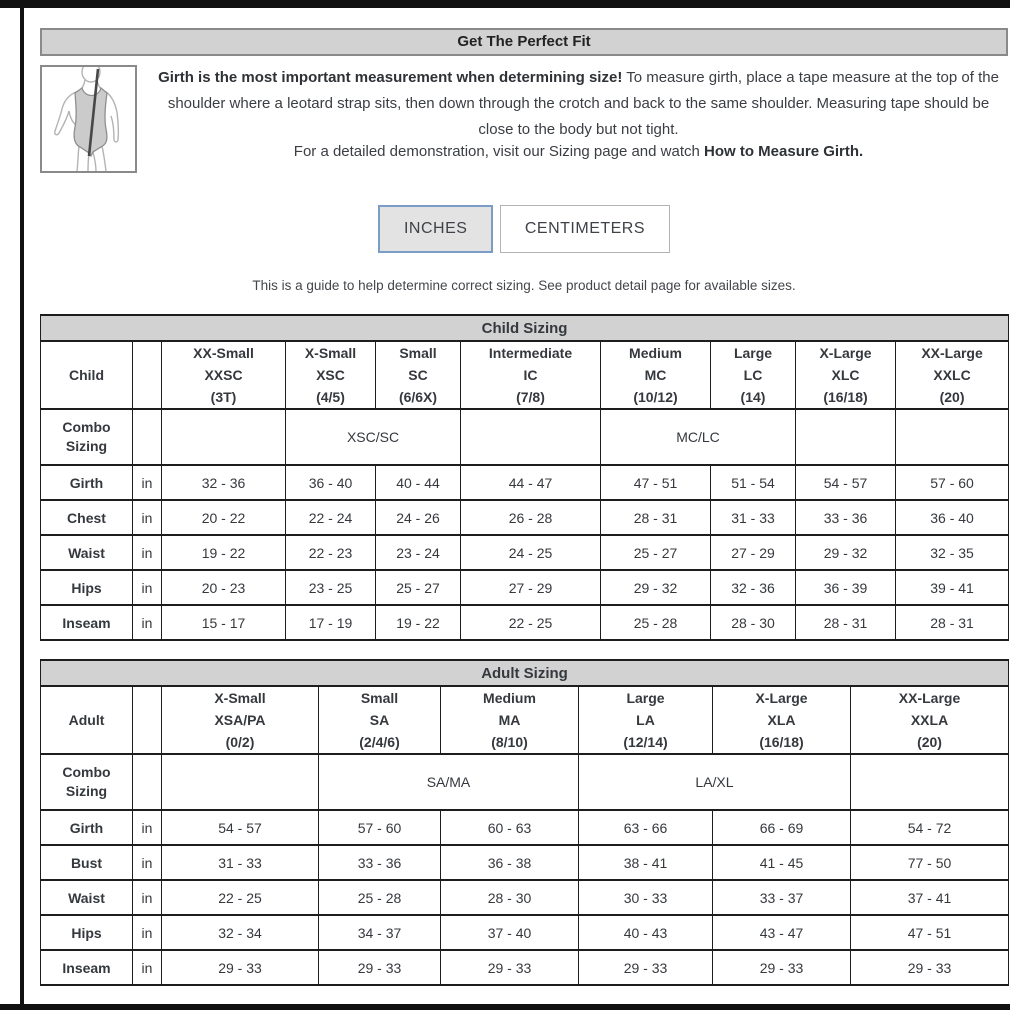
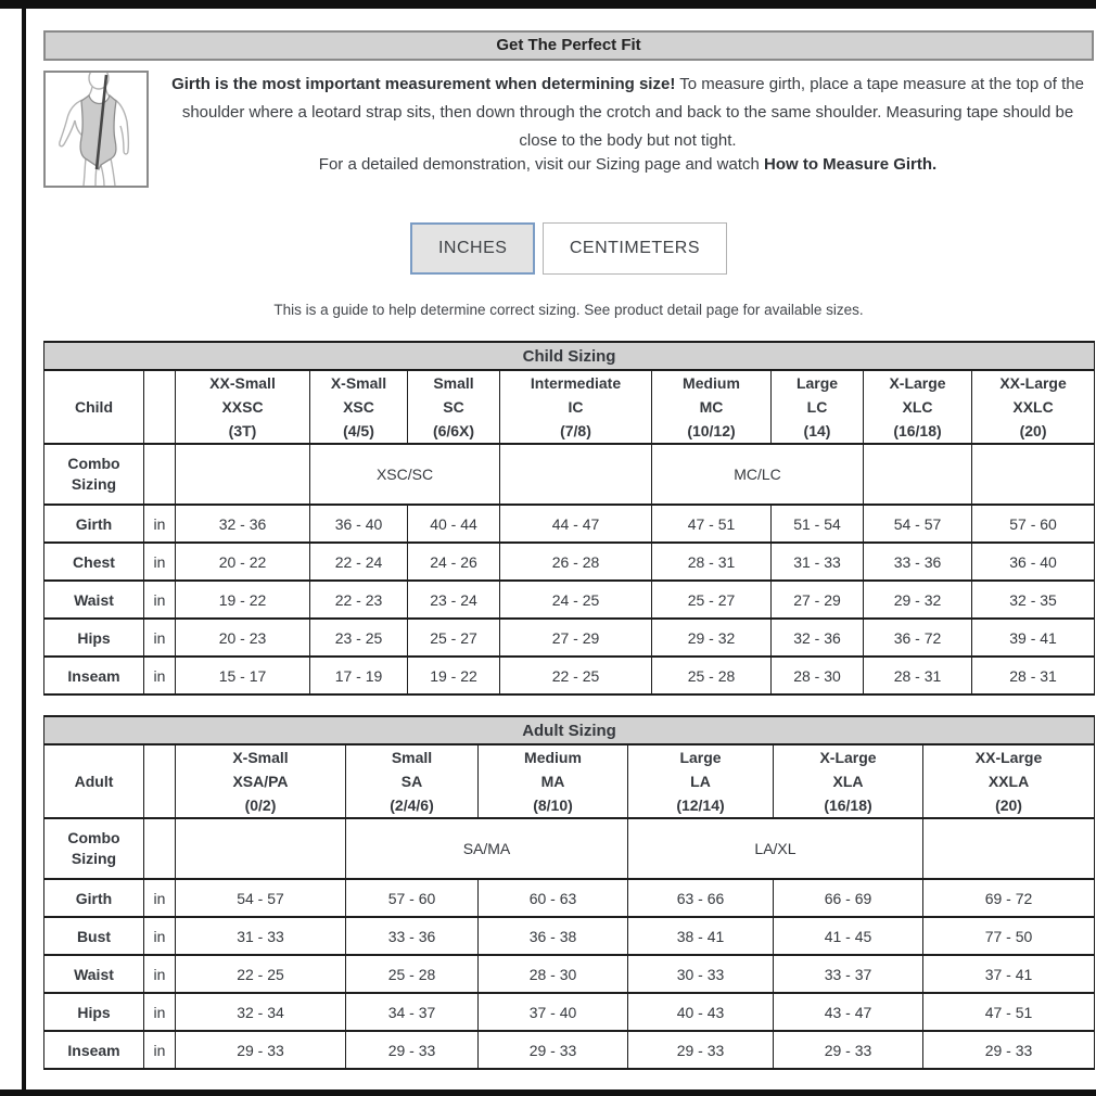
  Get The Perfect Fit
  Girth is the most important measurement when determining size! To measure girth, place a tape measure at the top of the shoulder where a leotard strap sits, then down through the crotch and back to the same shoulder. Measuring tape should be close to the body but not tight.
  For a detailed demonstration, visit our Sizing page and watch How to Measure Girth.
  INCHES CENTIMETERS
  This is a guide to help determine correct sizing. See product detail page for available sizes.
  Child Sizing
  Child		XX-SmallXXSC(3T)	X-SmallXSC(4/5)	SmallSC(6/6X)	IntermediateIC(7/8)	MediumMC(10/12)	LargeLC(14)	X-LargeXLC(16/18)	XX-LargeXXLC(20)
  Combo Sizing			XSC/SC		MC/LC
  Girth	in	32 - 36	36 - 40	40 - 44	44 - 47	47 - 51	51 - 54	54 - 57	57 - 60
  Chest	in	20 - 22	22 - 24	24 - 26	26 - 28	28 - 31	31 - 33	33 - 36	36 - 40
  Waist	in	19 - 22	22 - 23	23 - 24	24 - 25	25 - 27	27 - 29	29 - 32	32 - 35
- Hips	in	20 - 23	23 - 25	25 - 27	27 - 29	29 - 32	32 - 36	36 - 39	39 - 41
+ Hips	in	20 - 23	23 - 25	25 - 27	27 - 29	29 - 32	32 - 36	36 - 72	39 - 41
  Inseam	in	15 - 17	17 - 19	19 - 22	22 - 25	25 - 28	28 - 30	28 - 31	28 - 31
  Adult Sizing
  Adult		X-SmallXSA/PA(0/2)	SmallSA(2/4/6)	MediumMA(8/10)	LargeLA(12/14)	X-LargeXLA(16/18)	XX-LargeXXLA(20)
  Combo Sizing			SA/MA	LA/XL
- Girth	in	54 - 57	57 - 60	60 - 63	63 - 66	66 - 69	54 - 72
+ Girth	in	54 - 57	57 - 60	60 - 63	63 - 66	66 - 69	69 - 72
  Bust	in	31 - 33	33 - 36	36 - 38	38 - 41	41 - 45	77 - 50
  Waist	in	22 - 25	25 - 28	28 - 30	30 - 33	33 - 37	37 - 41
  Hips	in	32 - 34	34 - 37	37 - 40	40 - 43	43 - 47	47 - 51
  Inseam	in	29 - 33	29 - 33	29 - 33	29 - 33	29 - 33	29 - 33
